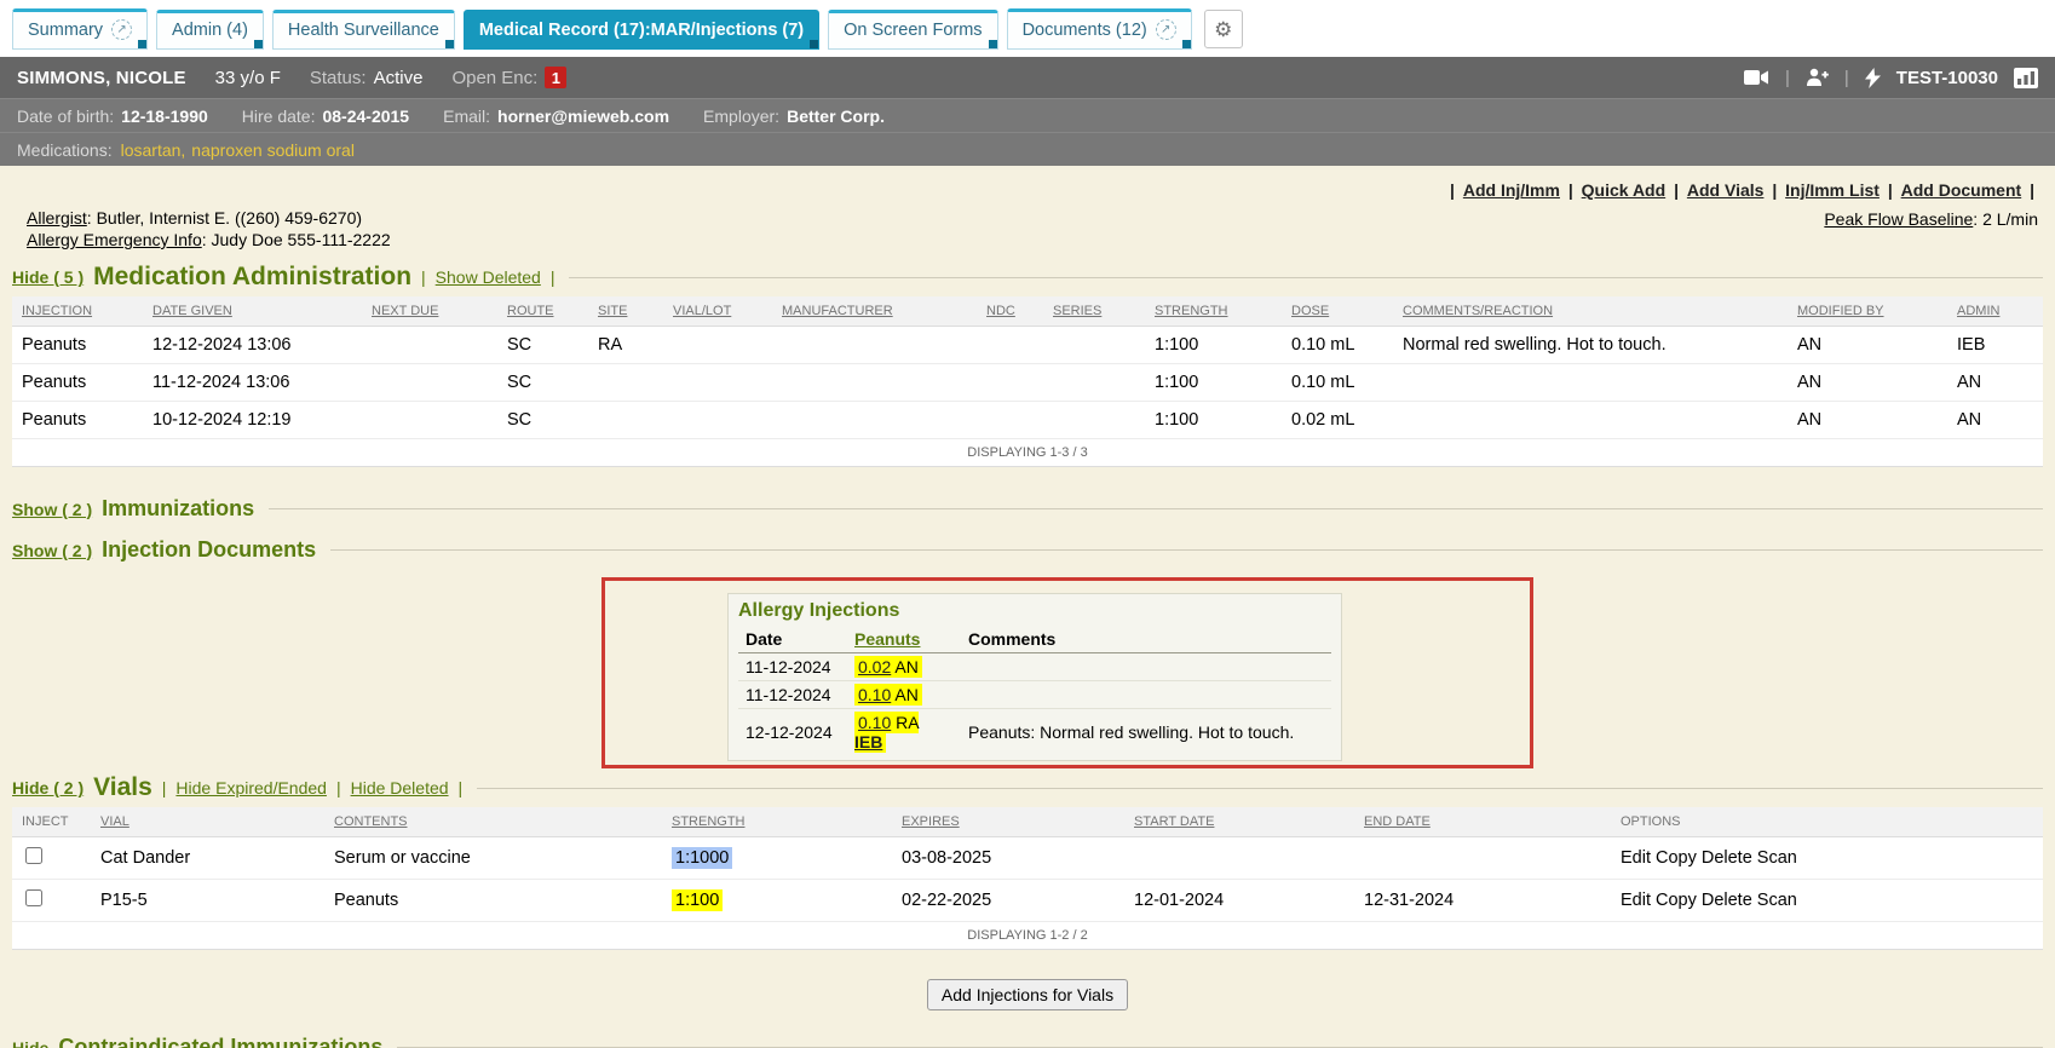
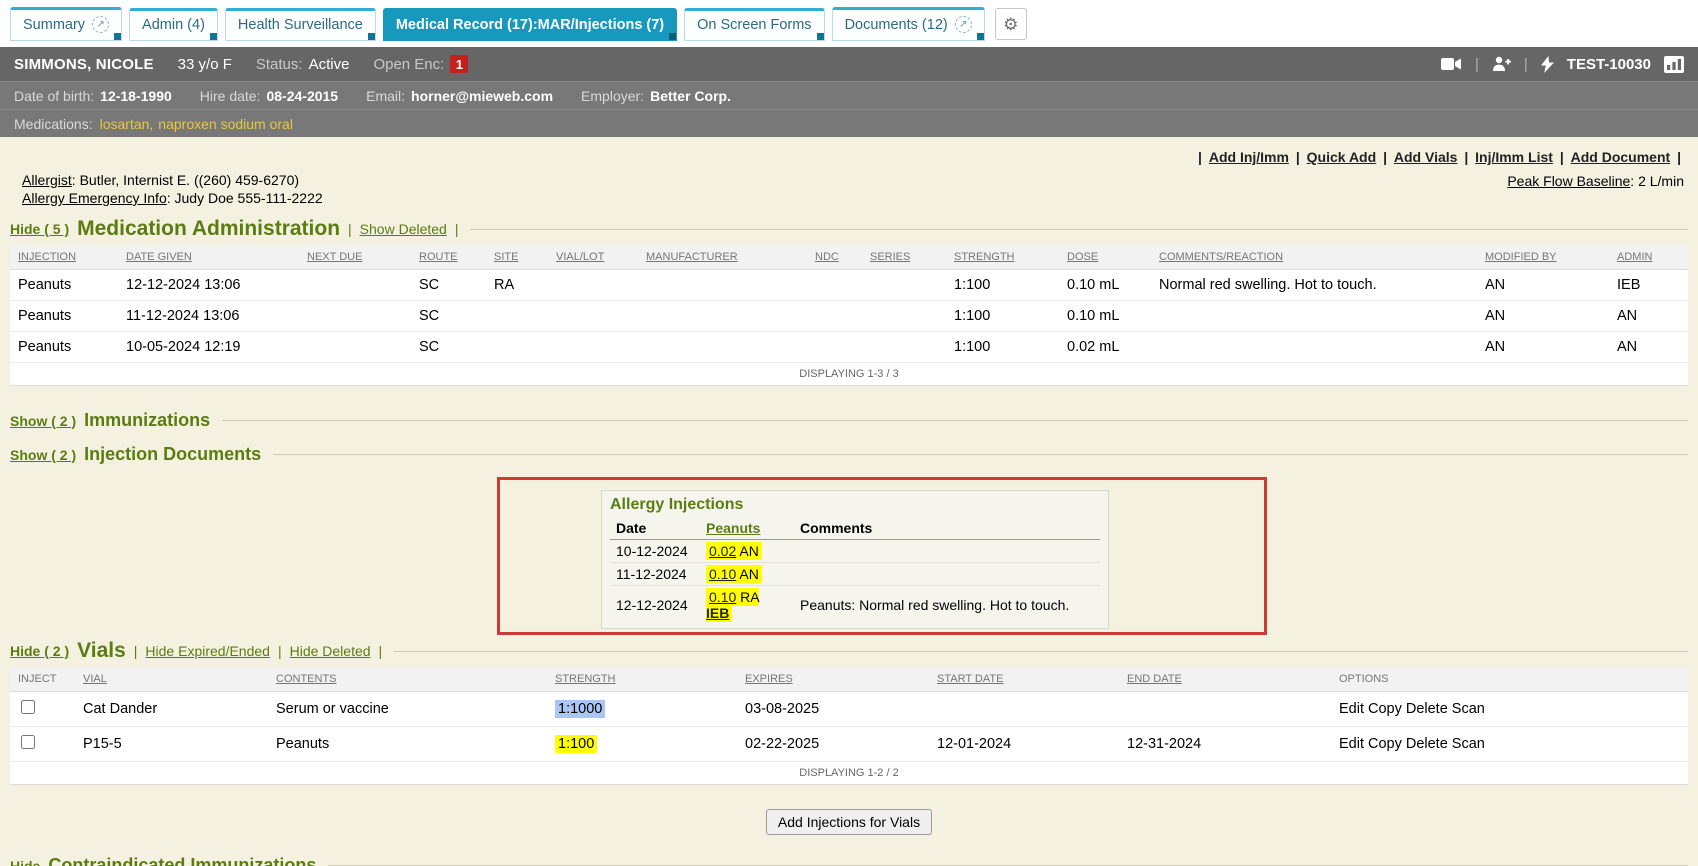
  Summary
  ↗
  Admin (4)
  Health Surveillance
  Medical Record (17):MAR/Injections (7)
  On Screen Forms
  Documents (12)
  ↗
  ⚙
  SIMMONS, NICOLE
  33 y/o F
  Status:
  Active
  Open Enc:
  1
  |
  |
  TEST-10030
  Date of birth:
  12-18-1990
  Hire date:
  08-24-2015
  Email:
  horner@mieweb.com
  Employer:
  Better Corp.
  Medications:
  losartan, naproxen sodium oral
  | Add Inj/Imm | Quick Add | Add Vials | Inj/Imm List | Add Document |
  Allergist: Butler, Internist E. ((260) 459-6270)
  Allergy Emergency Info: Judy Doe 555-111-2222
  Peak Flow Baseline: 2 L/min
  Hide ( 5 )
  Medication Administration
  |
  Show Deleted
  |
  INJECTION	DATE GIVEN	NEXT DUE	ROUTE	SITE	VIAL/LOT	MANUFACTURER	NDC	SERIES	STRENGTH	DOSE	COMMENTS/REACTION	MODIFIED BY	ADMIN
  Peanuts	12-12-2024 13:06		SC	RA					1:100	0.10 mL	Normal red swelling. Hot to touch.	AN	IEB
  Peanuts	11-12-2024 13:06		SC						1:100	0.10 mL		AN	AN
- Peanuts	10-12-2024 12:19		SC						1:100	0.02 mL		AN	AN
+ Peanuts	10-05-2024 12:19		SC						1:100	0.02 mL		AN	AN
  DISPLAYING 1-3 / 3
  Show ( 2 )
  Immunizations
  Show ( 2 )
  Injection Documents
  Allergy Injections
  Date	Peanuts	Comments
- 11-12-2024	0.02 AN
+ 10-12-2024	0.02 AN
  11-12-2024	0.10 AN
  12-12-2024	0.10 RA IEB	Peanuts: Normal red swelling. Hot to touch.
  Hide ( 2 )
  Vials
  |
  Hide Expired/Ended
  |
  Hide Deleted
  |
  INJECT	VIAL	CONTENTS	STRENGTH	EXPIRES	START DATE	END DATE	OPTIONS
  	Cat Dander	Serum or vaccine	1:1000	03-08-2025			Edit Copy Delete Scan
  	P15-5	Peanuts	1:100	02-22-2025	12-01-2024	12-31-2024	Edit Copy Delete Scan
  DISPLAYING 1-2 / 2
  Add Injections for Vials
  Contraindicated Immunizations
